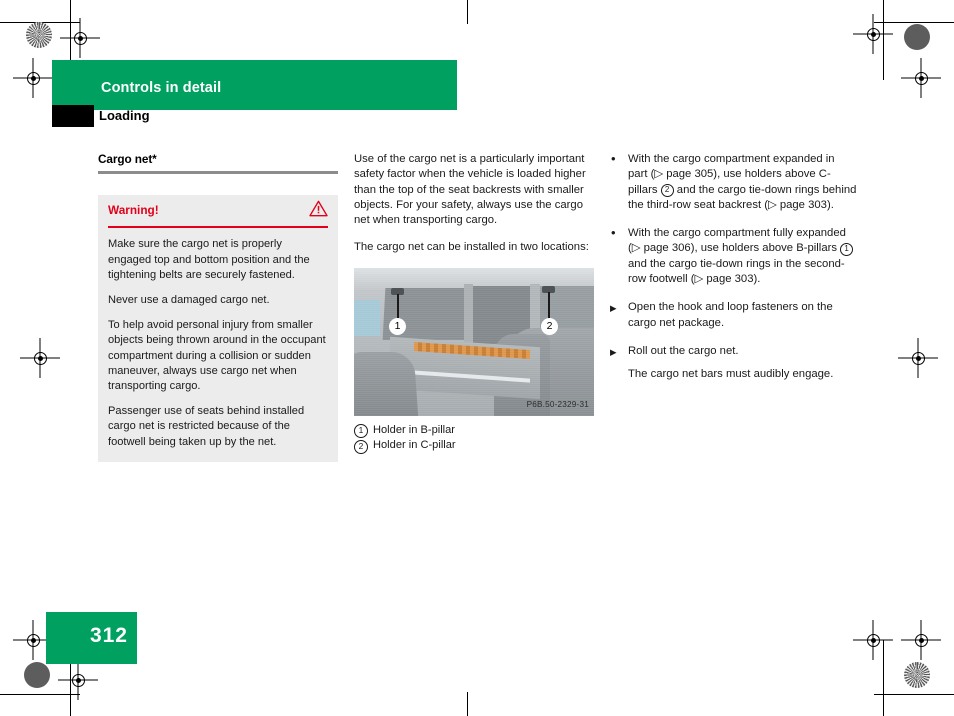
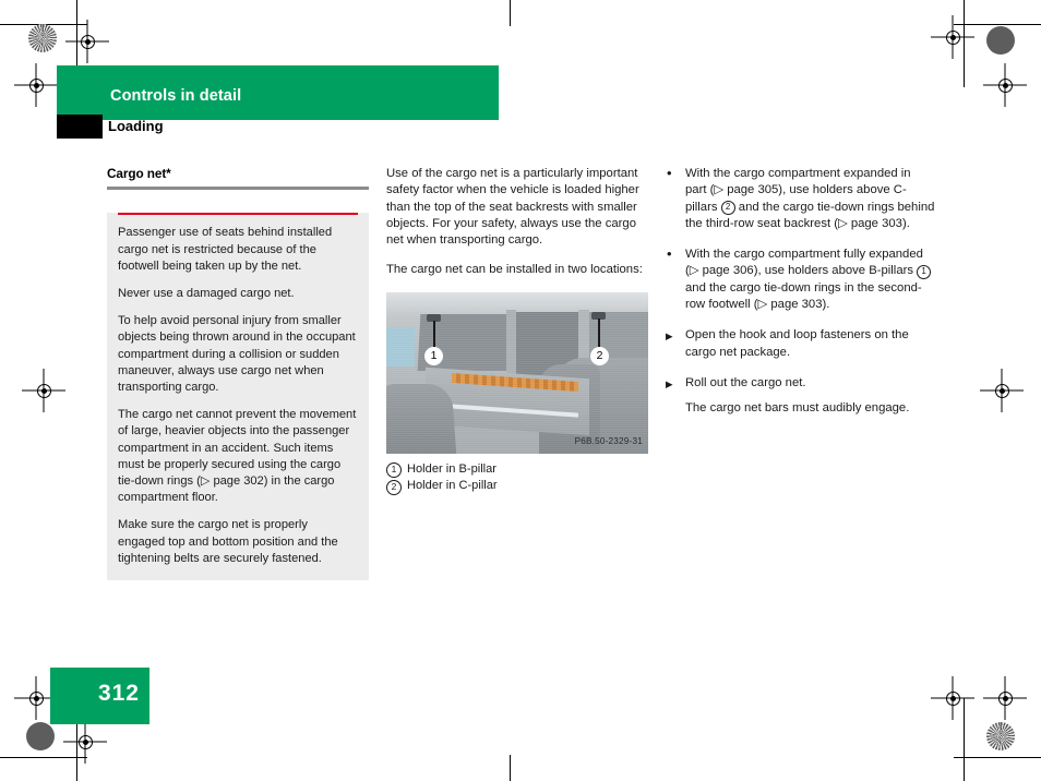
  Controls in detail
  Loading
  Cargo net*
- Warning!
- Make sure the cargo net is properly engaged top and bottom position and the tightening belts are securely fastened.
+ Passenger use of seats behind installed cargo net is restricted because of the footwell being taken up by the net.
  Never use a damaged cargo net.
  To help avoid personal injury from smaller objects being thrown around in the occupant compartment during a collision or sudden maneuver, always use cargo net when transporting cargo.
+ The cargo net cannot prevent the movement of large, heavier objects into the passenger compartment in an accident. Such items must be properly secured using the cargo tie-down rings (▷ page 302) in the cargo compartment floor.
- Passenger use of seats behind installed cargo net is restricted because of the footwell being taken up by the net.
+ Make sure the cargo net is properly engaged top and bottom position and the tightening belts are securely fastened.
  Use of the cargo net is a particularly important safety factor when the vehicle is loaded higher than the top of the seat backrests with smaller objects. For your safety, always use the cargo net when transporting cargo.
  The cargo net can be installed in two locations:
  1
  2
  P6B.50-2329-31
  1
  Holder in B-pillar
  2
  Holder in C-pillar
  With the cargo compartment expanded in part (▷ page 305), use holders above C-pillars 2 and the cargo tie-down rings behind the third-row seat backrest (▷ page 303).
  With the cargo compartment fully expanded (▷ page 306), use holders above B-pillars 1 and the cargo tie-down rings in the second-row footwell (▷ page 303).
  Open the hook and loop fasteners on the cargo net package.
  Roll out the cargo net.
  The cargo net bars must audibly engage.
  312
